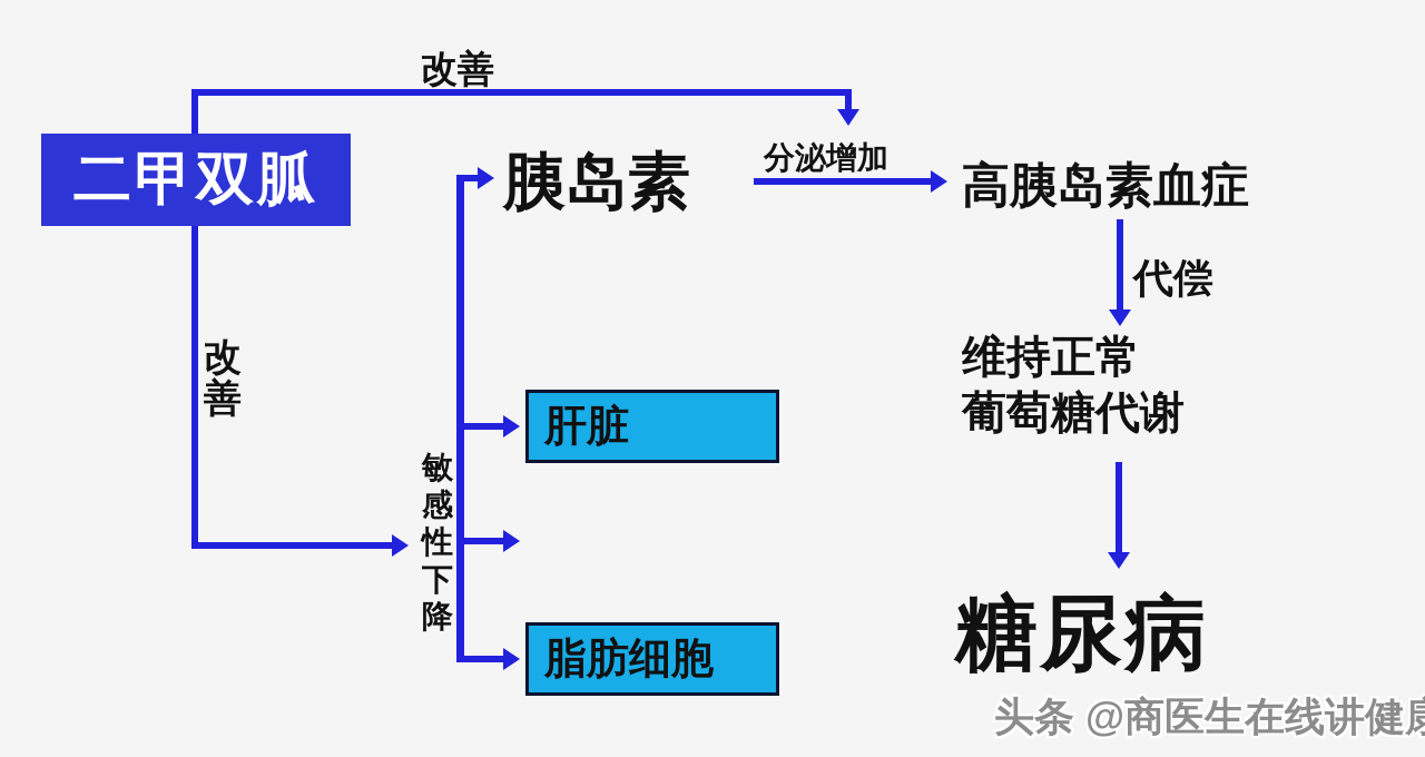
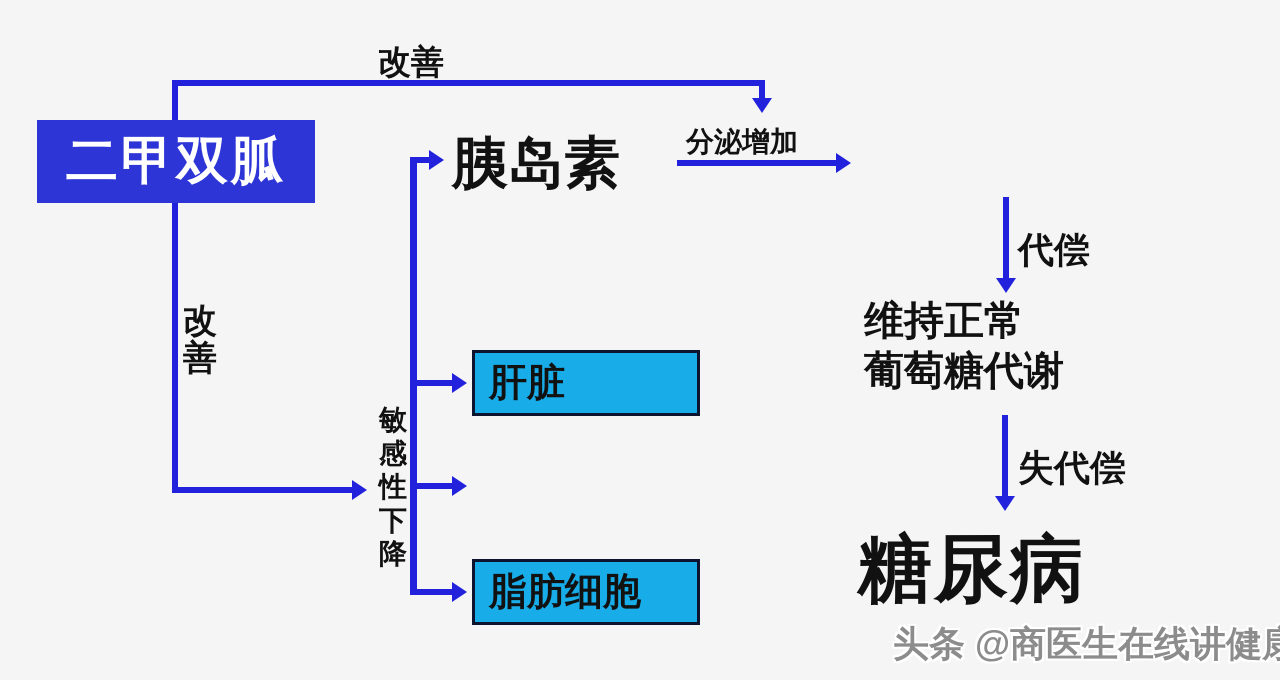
  二甲双胍
  胰岛素
- 高胰岛素血症
  维持正常
  葡萄糖代谢
  糖尿病
  肝脏
  脂肪细胞
  改善
  改善
  分泌增加
  代偿
+ 失代偿
  敏感性下降
  头条 @商医生在线讲健
